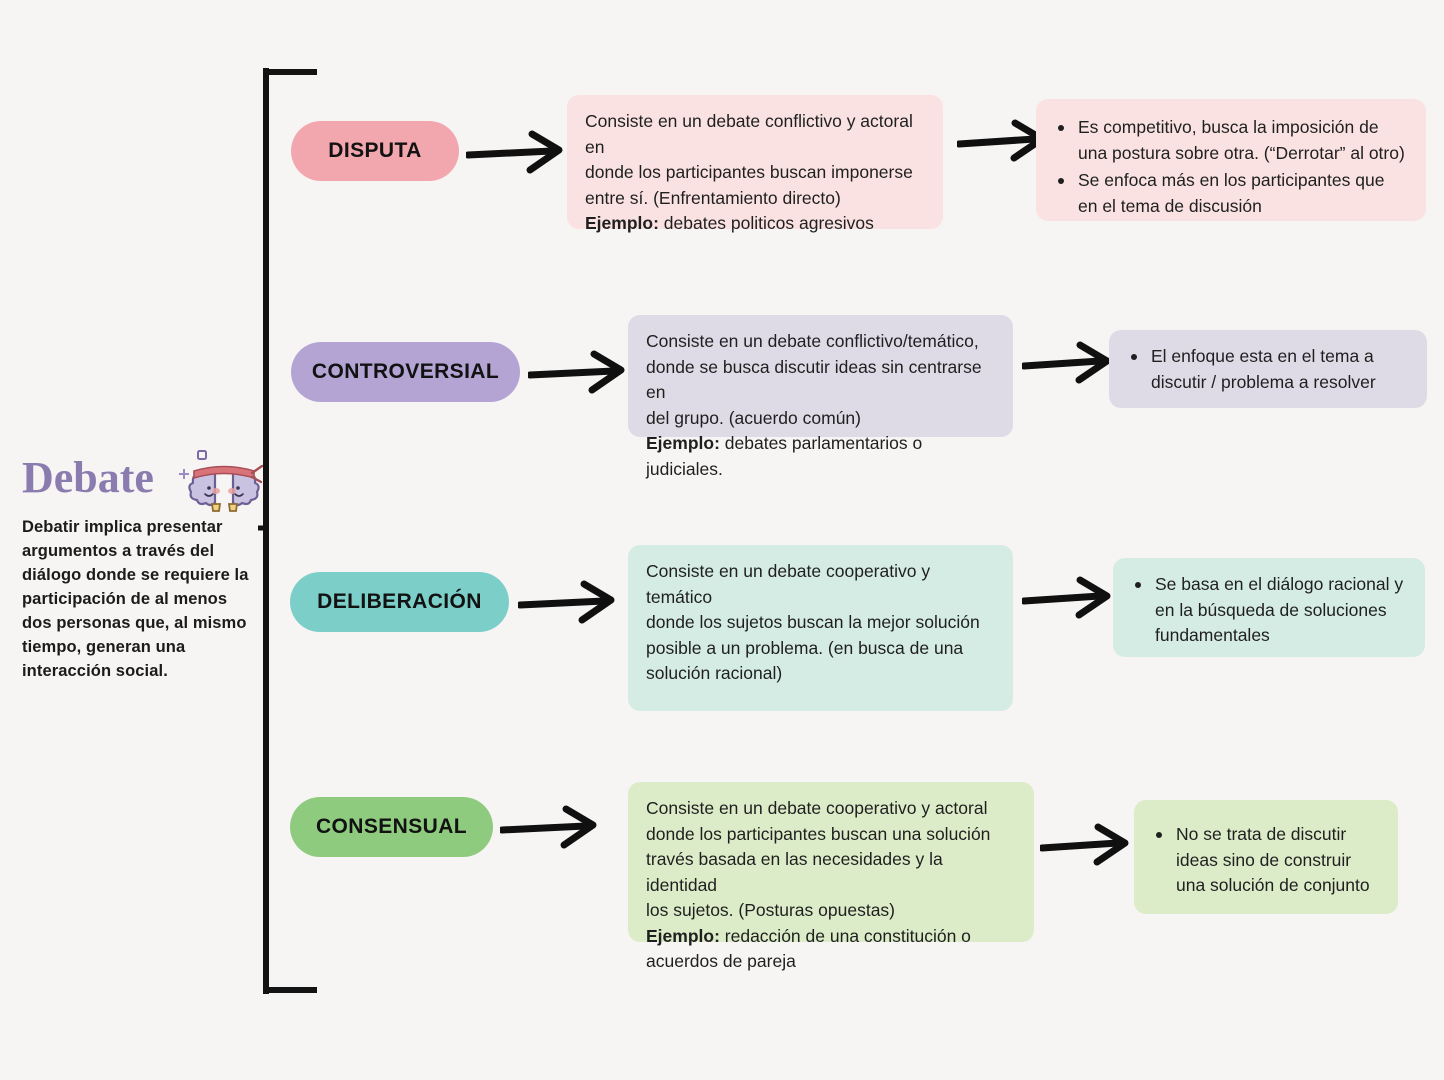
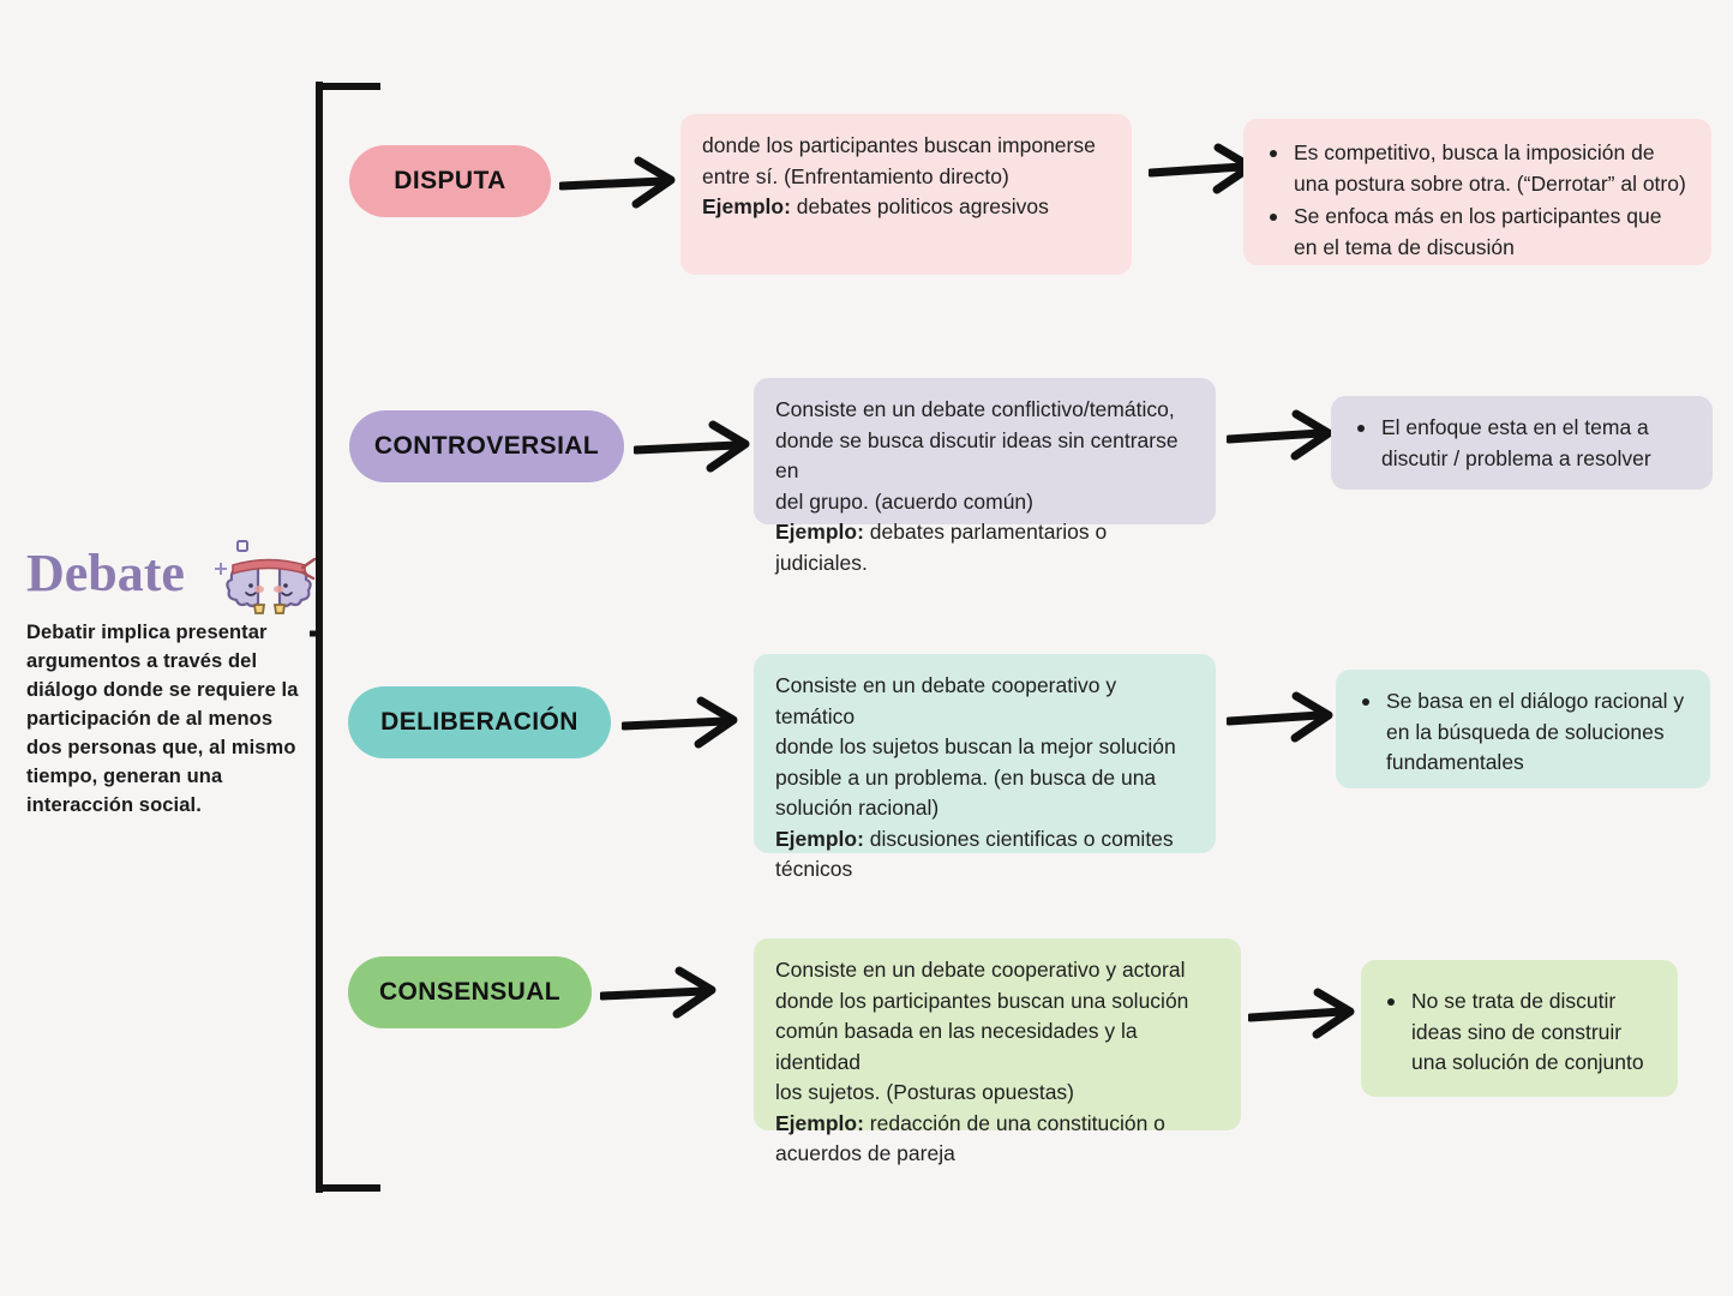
  Debate
  Debatir implica presentar argumentos a través del diálogo donde se requiere la participación de al menos dos personas que, al mismo tiempo, generan una interacción social.
  DISPUTA
- Consiste en un debate conflictivo y actoral en
  donde los participantes buscan imponerse
  entre sí. (Enfrentamiento directo)
  Ejemplo: debates politicos agresivos
  Es competitivo, busca la imposición de una postura sobre otra. (“Derrotar” al otro)
  Se enfoca más en los participantes que en el tema de discusión
  CONTROVERSIAL
  Consiste en un debate conflictivo/temático,
  donde se busca discutir ideas sin centrarse en
  del grupo. (acuerdo común)
  Ejemplo: debates parlamentarios o judiciales.
  El enfoque esta en el tema a discutir / problema a resolver
  DELIBERACIÓN
  Consiste en un debate cooperativo y temático
  donde los sujetos buscan la mejor solución
  posible a un problema. (en busca de una
  solución racional)
+ Ejemplo: discusiones cientificas o comites técnicos
  Se basa en el diálogo racional y en la búsqueda de soluciones fundamentales
  CONSENSUAL
  Consiste en un debate cooperativo y actoral
  donde los participantes buscan una solución
- través basada en las necesidades y la identidad
+ común basada en las necesidades y la identidad
  los sujetos. (Posturas opuestas)
  Ejemplo: redacción de una constitución o acuerdos de pareja
  No se trata de discutir ideas sino de construir una solución de conjunto
